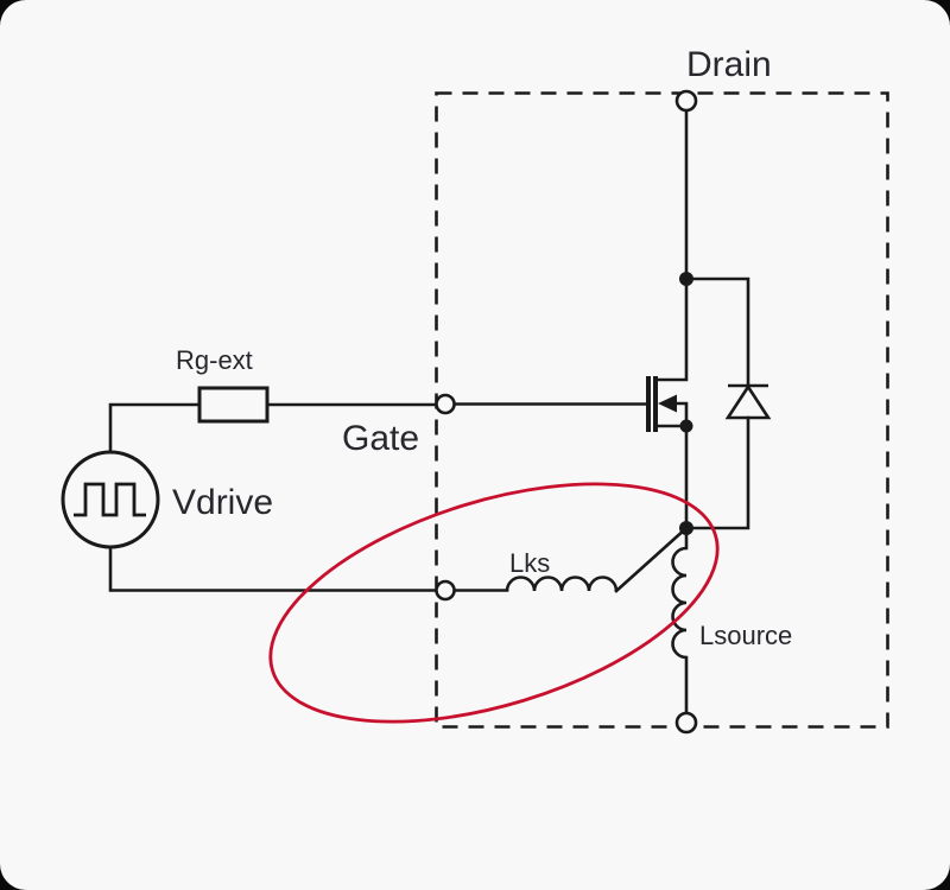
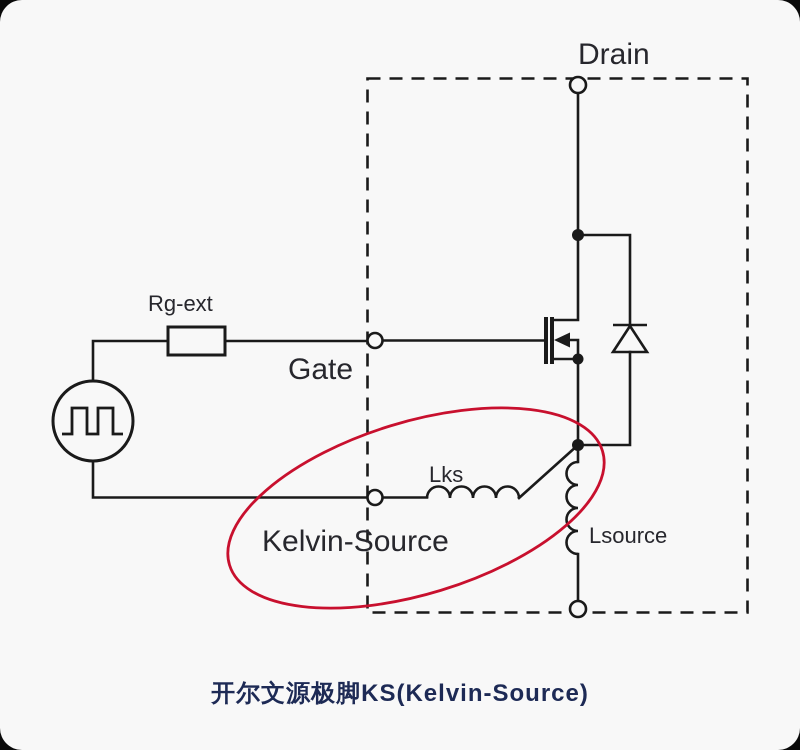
  Drain
  Gate
- Vdrive
  Rg-ext
  Lks
  Lsource
+ Kelvin-Source
+ 开尔文源极脚KS(Kelvin-Source)
